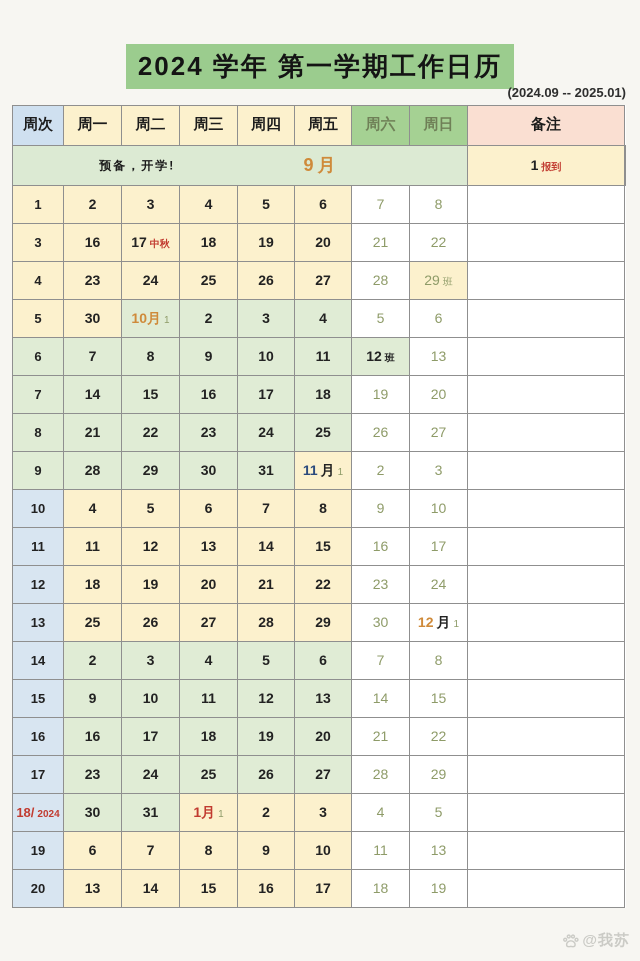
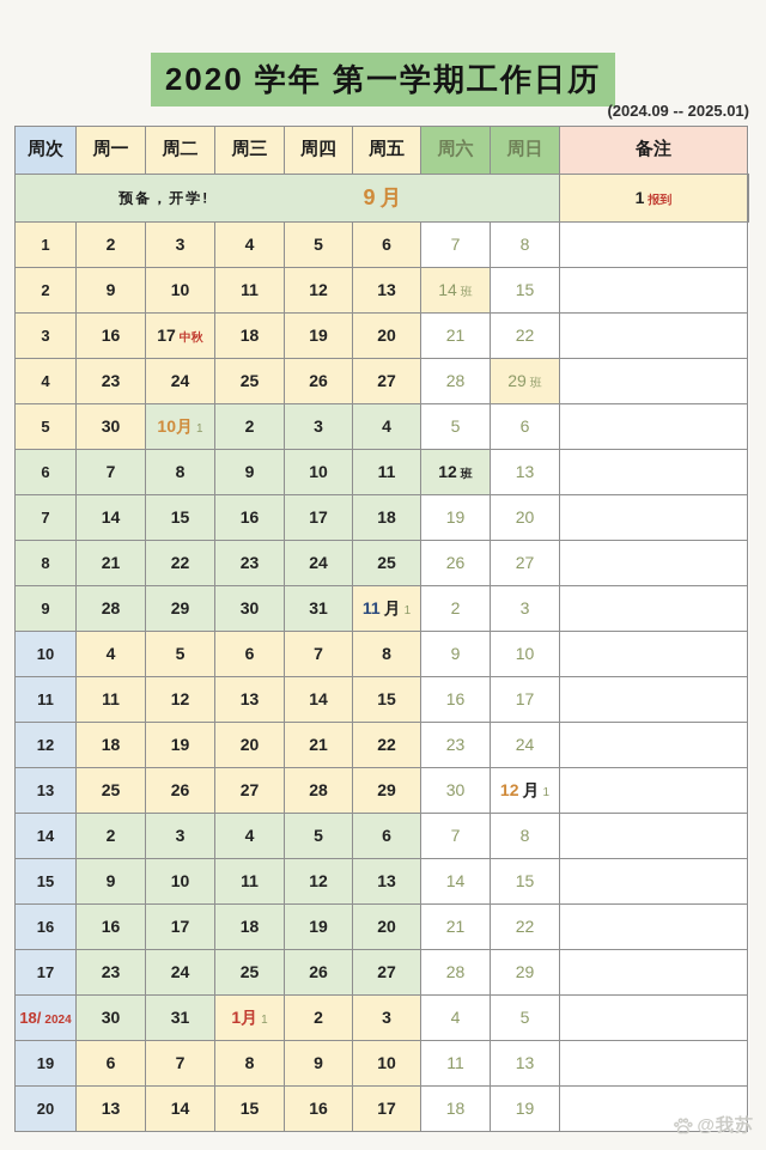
- 2024 学年 第一学期工作日历
+ 2020 学年 第一学期工作日历
  (2024.09 -- 2025.01)
  周次	周一	周二	周三	周四	周五	周六	周日	备注
  预备，开学! 9月	1 报到
  1	2	3	4	5	6	7	8
+ 2	9	10	11	12	13	14 班	15
  3	16	17 中秋	18	19	20	21	22
  4	23	24	25	26	27	28	29 班
  5	30	10月 1	2	3	4	5	6
  6	7	8	9	10	11	12 班	13
  7	14	15	16	17	18	19	20
  8	21	22	23	24	25	26	27
  9	28	29	30	31	11 月 1	2	3
  10	4	5	6	7	8	9	10
  11	11	12	13	14	15	16	17
  12	18	19	20	21	22	23	24
  13	25	26	27	28	29	30	12 月 1
  14	2	3	4	5	6	7	8
  15	9	10	11	12	13	14	15
  16	16	17	18	19	20	21	22
  17	23	24	25	26	27	28	29
  18/ 2024	30	31	1月 1	2	3	4	5
  19	6	7	8	9	10	11	13
  20	13	14	15	16	17	18	19
  @我苏
